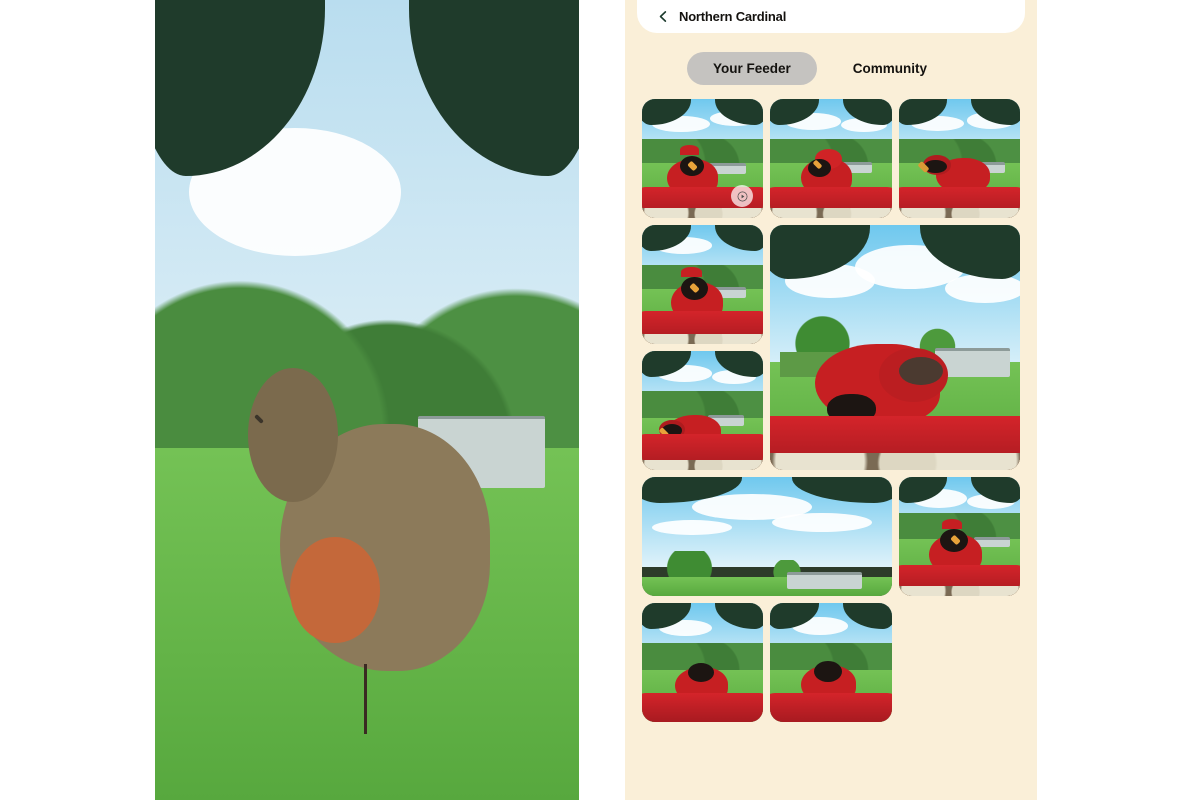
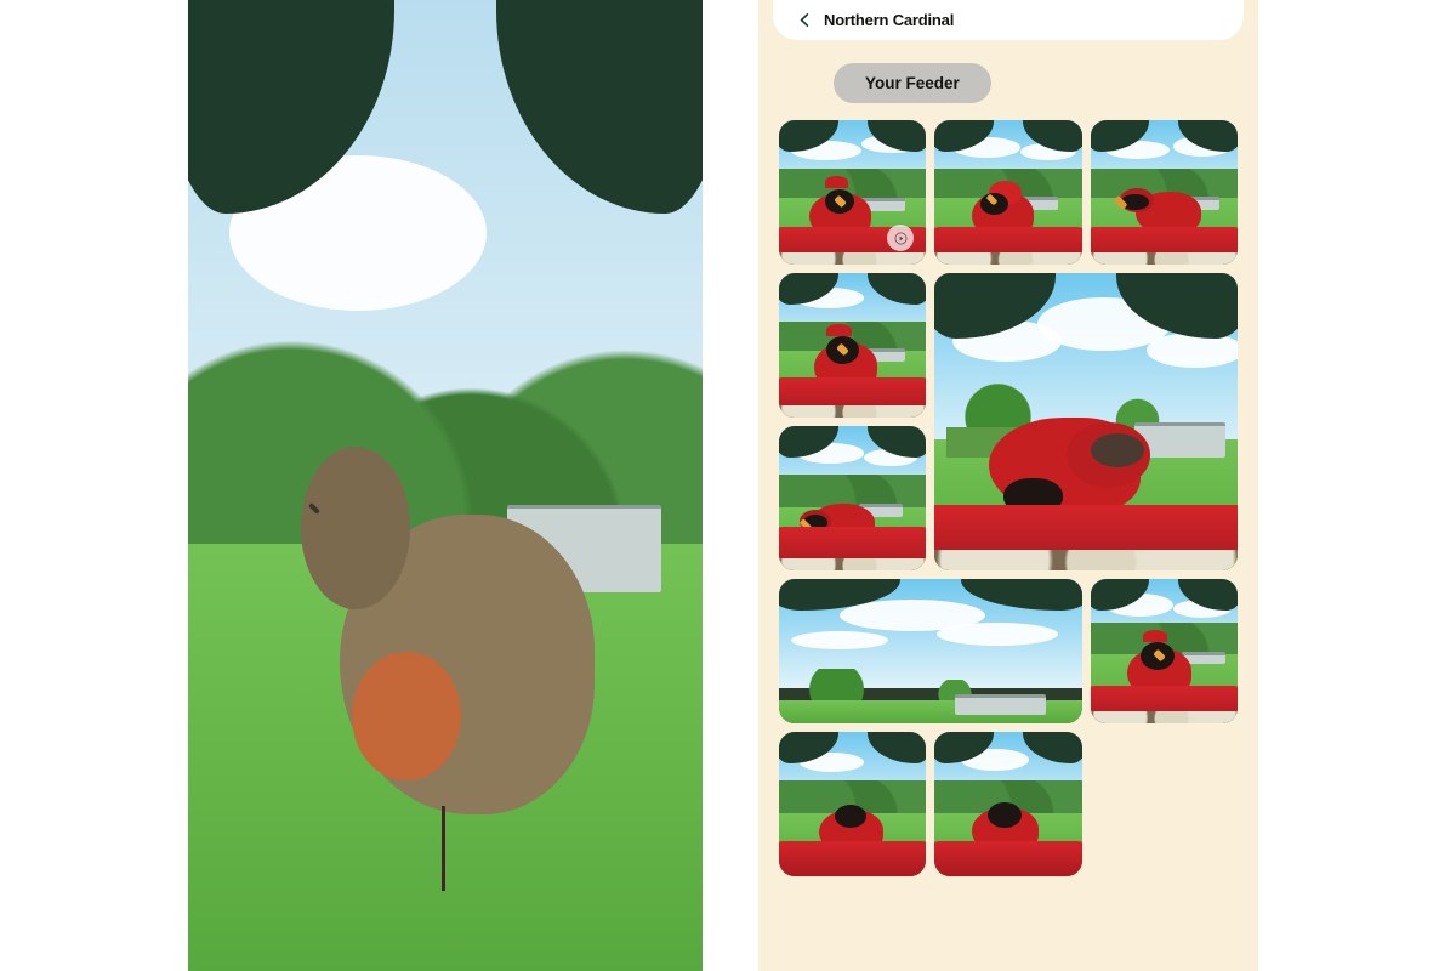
  Northern Cardinal
  Your Feeder
- Community
